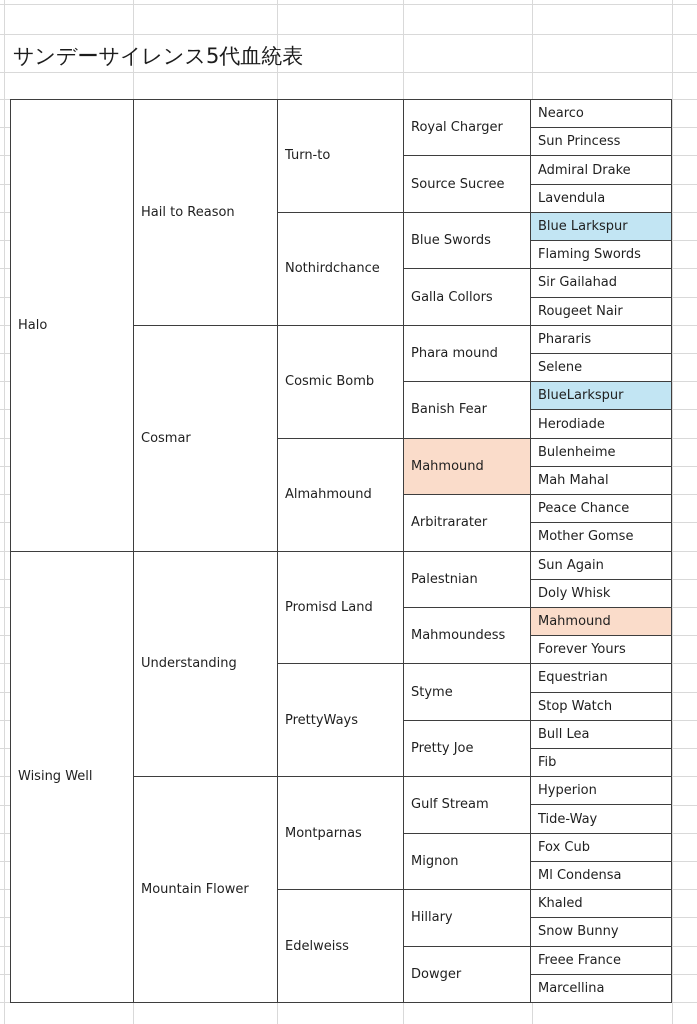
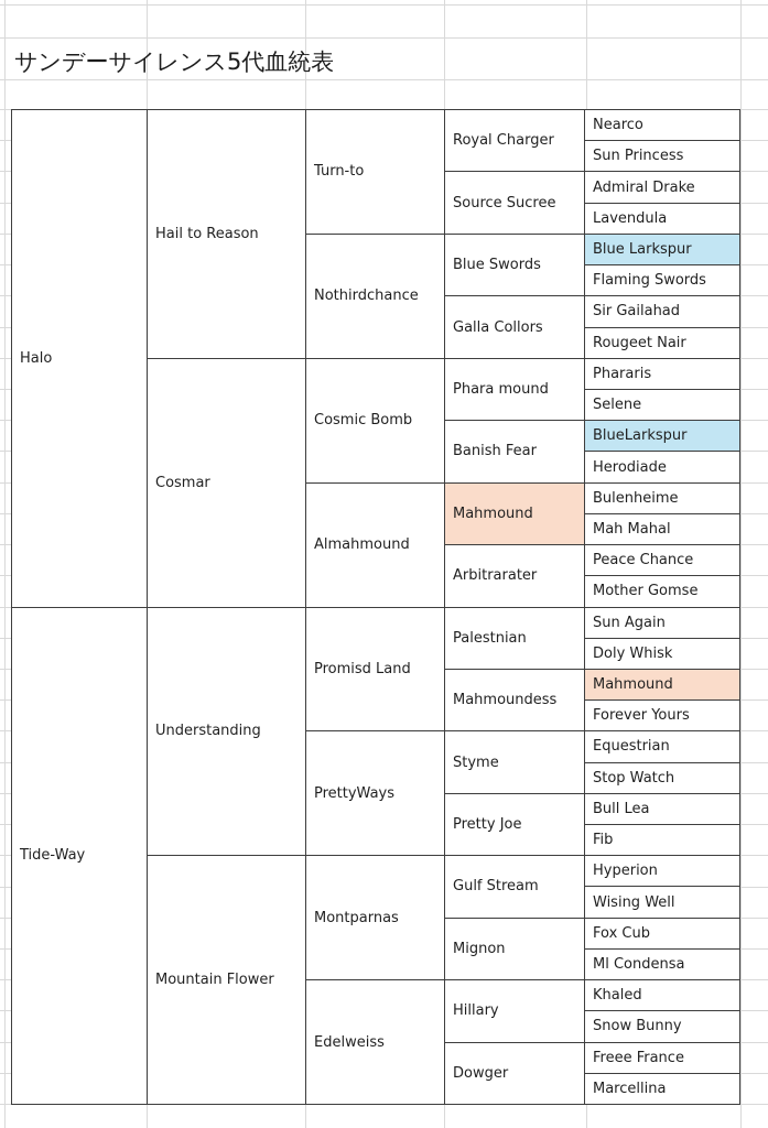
  サンデーサイレンス5代血統表
  Halo	Hail to Reason	Turn-to	Royal Charger	Nearco
  Sun Princess
  Source Sucree	Admiral Drake
  Lavendula
  Nothirdchance	Blue Swords	Blue Larkspur
  Flaming Swords
  Galla Collors	Sir Gailahad
  Rougeet Nair
  Cosmar	Cosmic Bomb	Phara mound	Phararis
  Selene
  Banish Fear	BlueLarkspur
  Herodiade
  Almahmound	Mahmound	Bulenheime
  Mah Mahal
  Arbitrarater	Peace Chance
  Mother Gomse
- Wising Well	Understanding	Promisd Land	Palestnian	Sun Again
+ Tide-Way	Understanding	Promisd Land	Palestnian	Sun Again
  Doly Whisk
  Mahmoundess	Mahmound
  Forever Yours
  PrettyWays	Styme	Equestrian
  Stop Watch
  Pretty Joe	Bull Lea
  Fib
  Mountain Flower	Montparnas	Gulf Stream	Hyperion
- Tide-Way
+ Wising Well
  Mignon	Fox Cub
  Ml Condensa
  Edelweiss	Hillary	Khaled
  Snow Bunny
  Dowger	Freee France
  Marcellina
